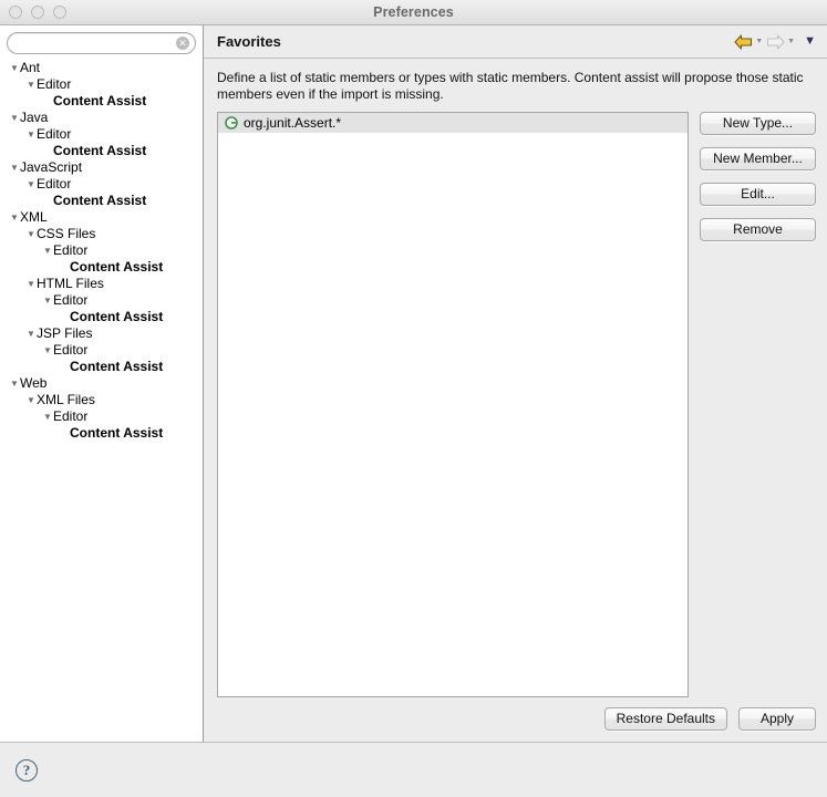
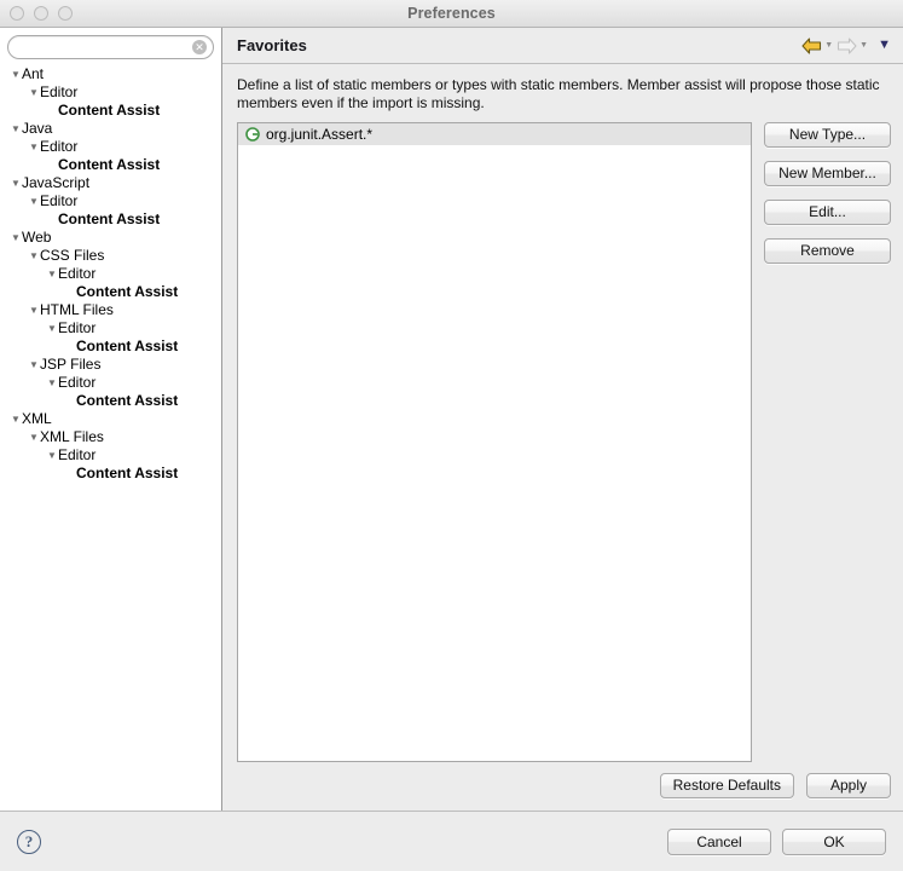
  Preferences
  ✕
  ▼
  Ant
  ▼
  Editor
  Content Assist
  ▼
  Java
  ▼
  Editor
  Content Assist
  ▼
  JavaScript
  ▼
  Editor
  Content Assist
  ▼
- XML
+ Web
  ▼
  CSS Files
  ▼
  Editor
  Content Assist
  ▼
  HTML Files
  ▼
  Editor
  Content Assist
  ▼
  JSP Files
  ▼
  Editor
  Content Assist
  ▼
- Web
+ XML
  ▼
  XML Files
  ▼
  Editor
  Content Assist
  Favorites
  ▼
- Define a list of static members or types with static members. Content assist will propose those static members even if the import is missing.
+ Define a list of static members or types with static members. Member assist will propose those static members even if the import is missing.
  org.junit.Assert.*
  New Type...
  New Member...
  Edit...
  Remove
  Restore Defaults
  Apply
  ?
+ Cancel
+ OK
